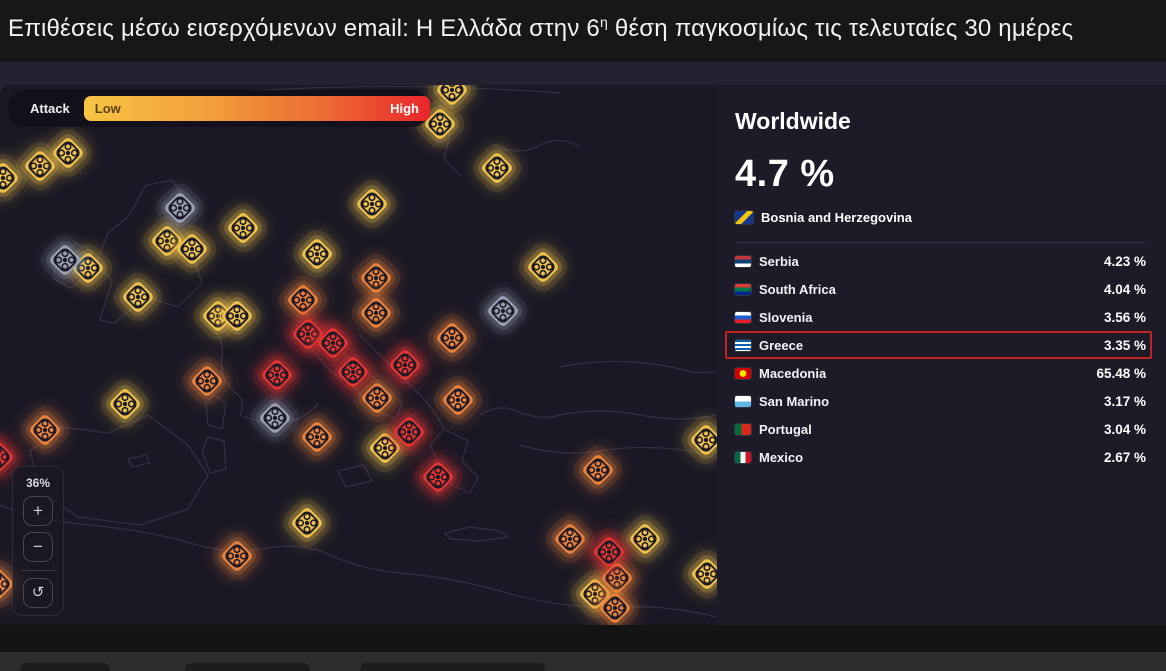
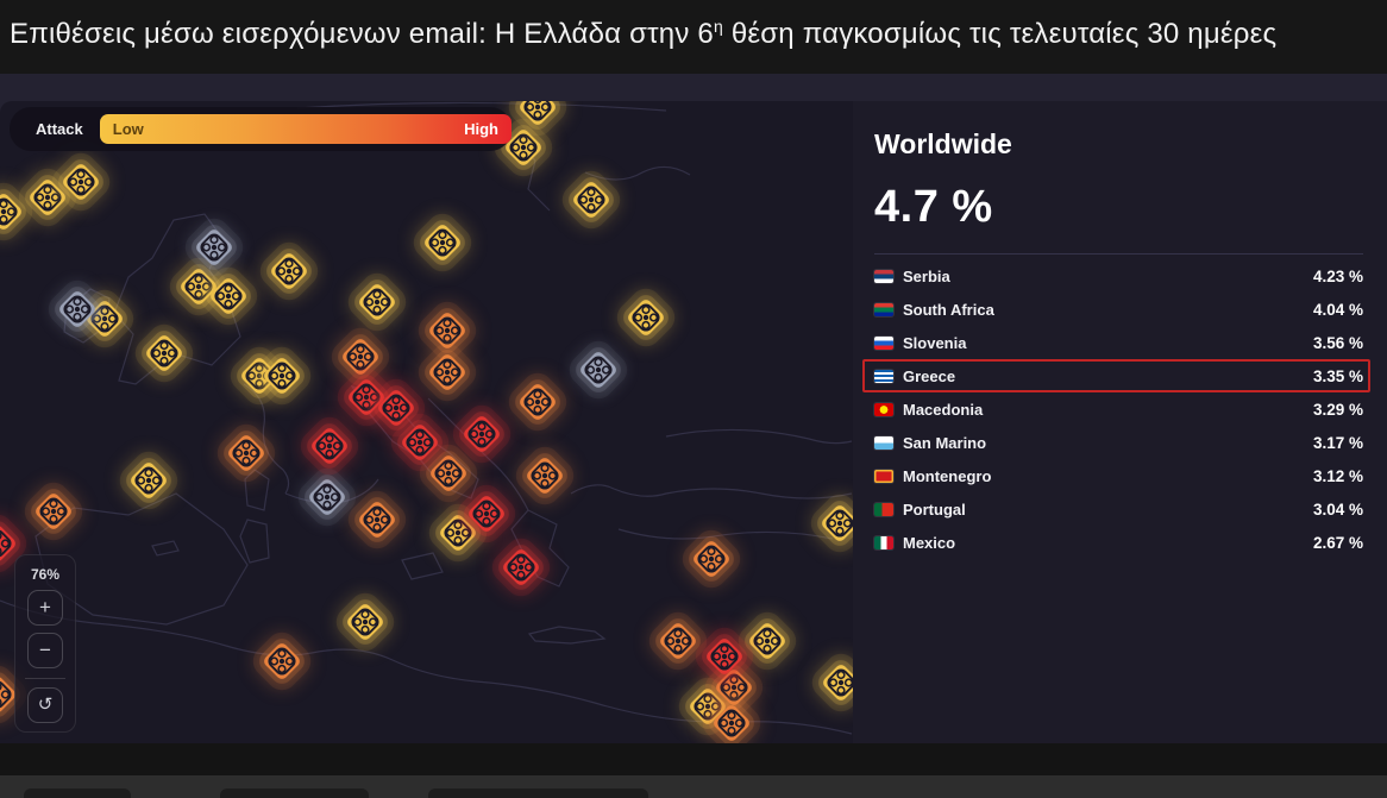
  Επιθέσεις μέσω εισερχόμενων email: Η Ελλάδα στην 6η θέση παγκοσμίως τις τελευταίες 30 ημέρες
  Attack
  Low
  High
- 36%
+ 76%
  +
  −
  ↺
  Worldwide
  4.7 %
- Bosnia and Herzegovina
  Serbia
  4.23 %
  South Africa
  4.04 %
  Slovenia
  3.56 %
  Greece
  3.35 %
  Macedonia
- 65.48 %
+ 3.29 %
  San Marino
  3.17 %
+ Montenegro
+ 3.12 %
  Portugal
  3.04 %
  Mexico
  2.67 %
